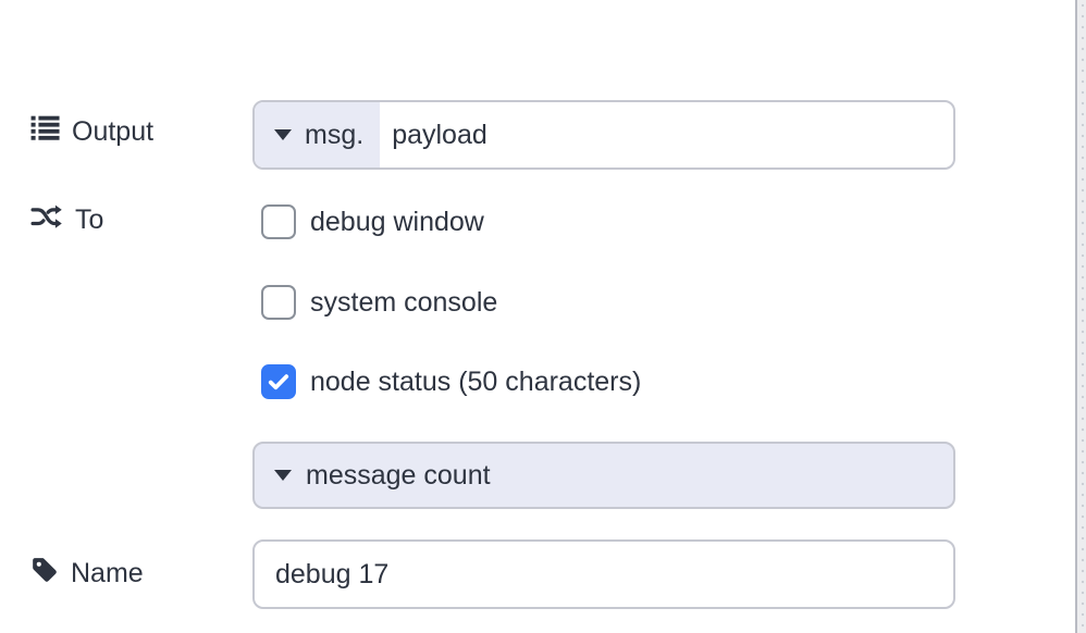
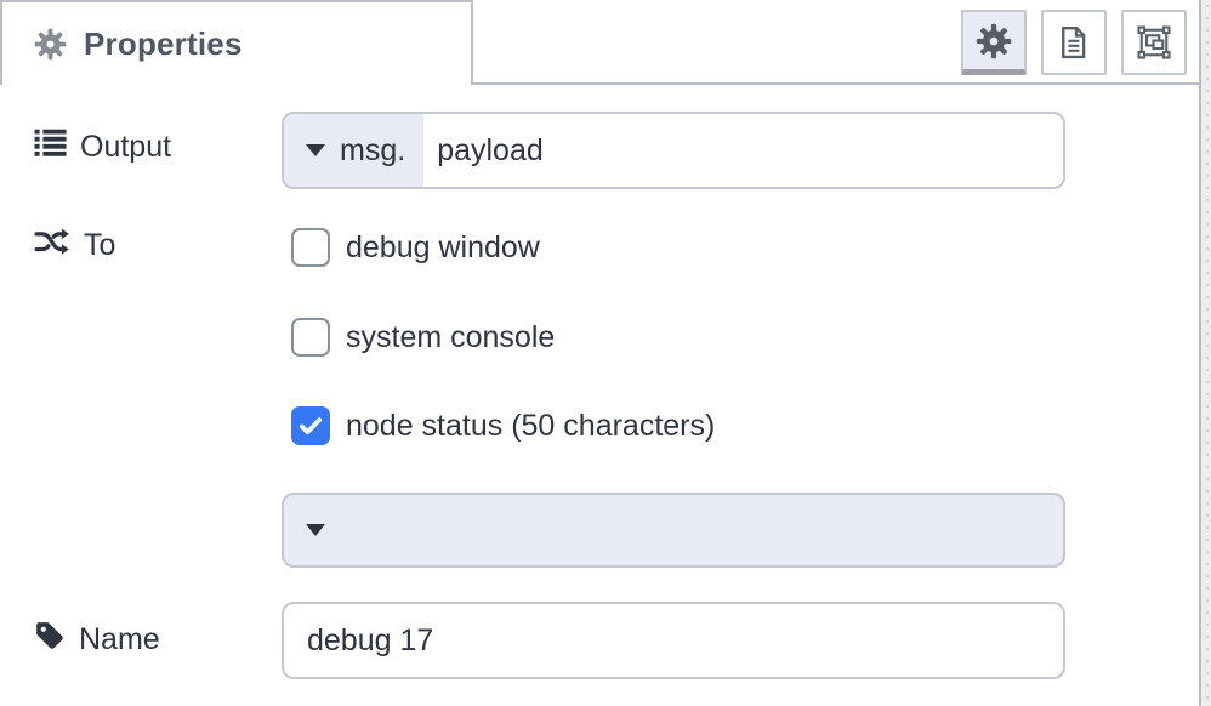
+ Properties
  Output
  msg.
  payload
  To
  debug window
  system console
  node status (50 characters)
- message count
  Name
  debug 17
